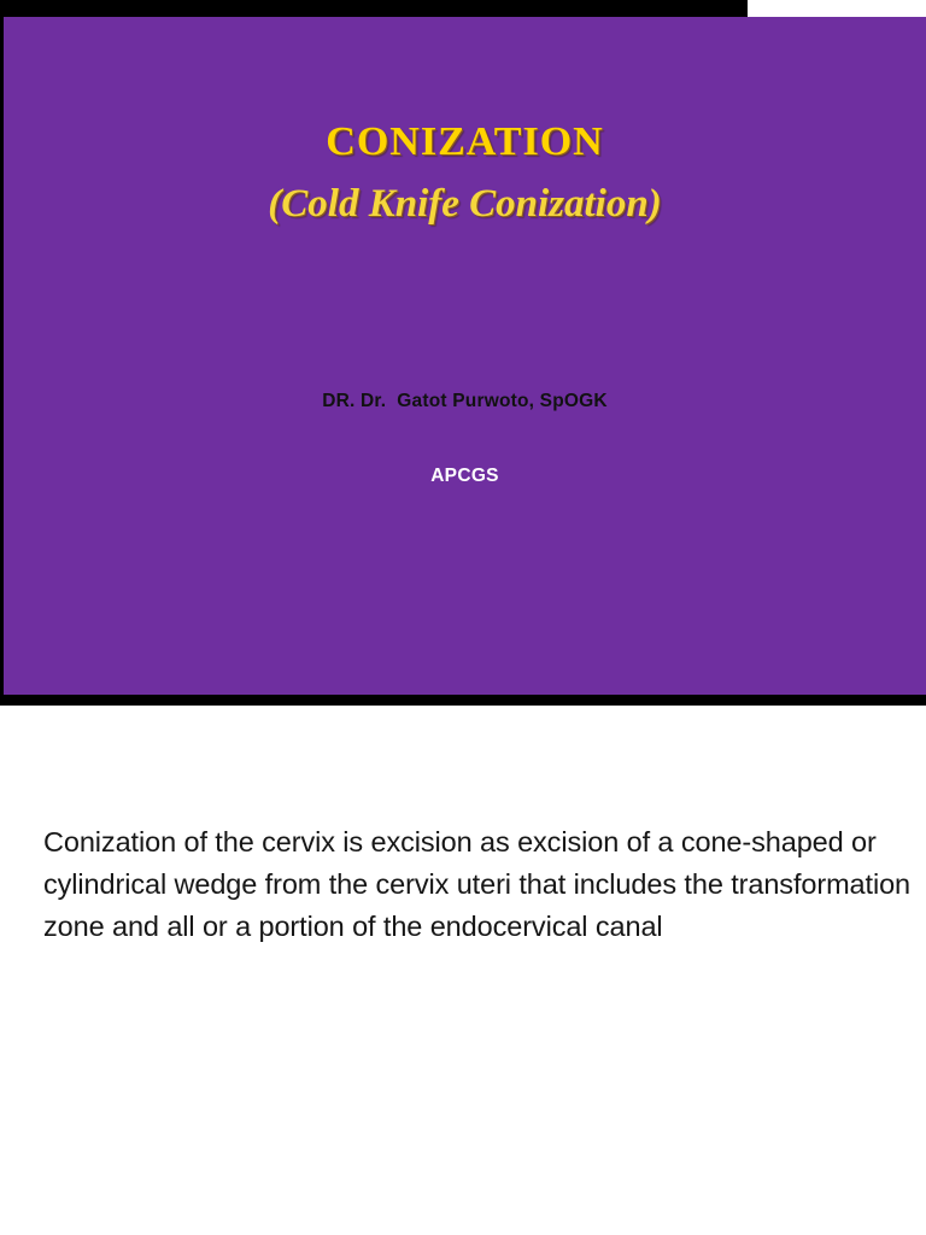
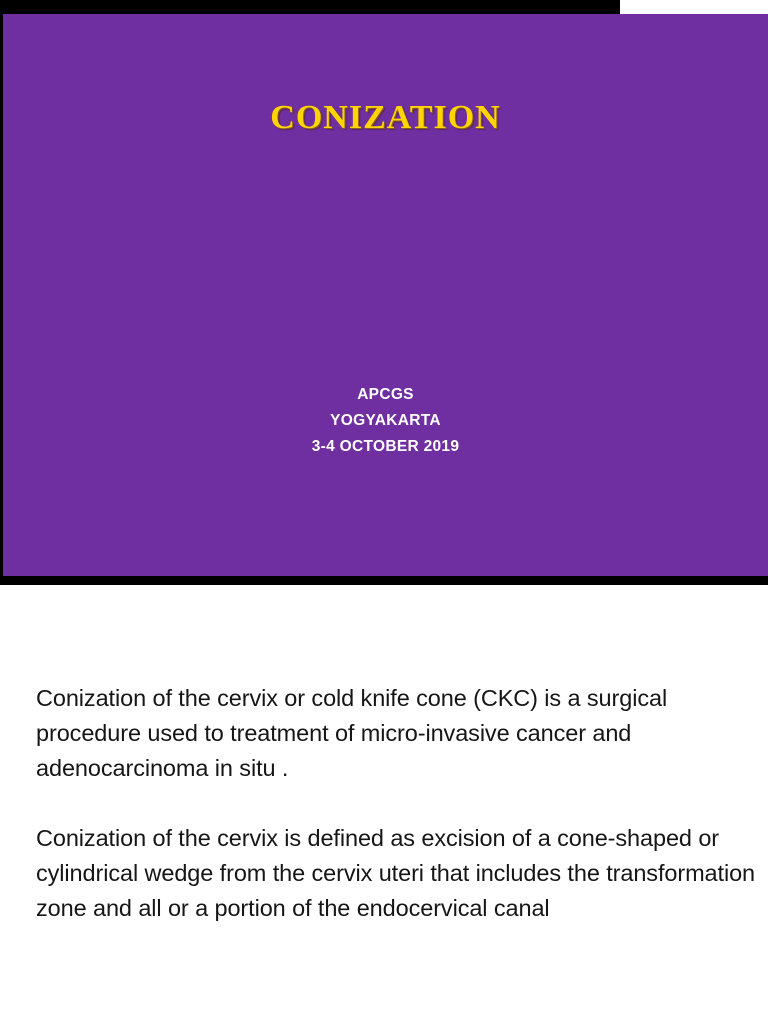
  CONIZATION
- (Cold Knife Conization)
- DR. Dr. Gatot Purwoto, SpOGK
  APCGS
+ YOGYAKARTA
+ 3-4 OCTOBER 2019
+ Conization of the cervix or cold knife cone (CKC) is a surgical procedure used to treatment of micro-invasive cancer and adenocarcinoma in situ .
- Conization of the cervix is excision as excision of a cone-shaped or cylindrical wedge from the cervix uteri that includes the transformation zone and all or a portion of the endocervical canal
+ Conization of the cervix is defined as excision of a cone-shaped or cylindrical wedge from the cervix uteri that includes the transformation zone and all or a portion of the endocervical canal
